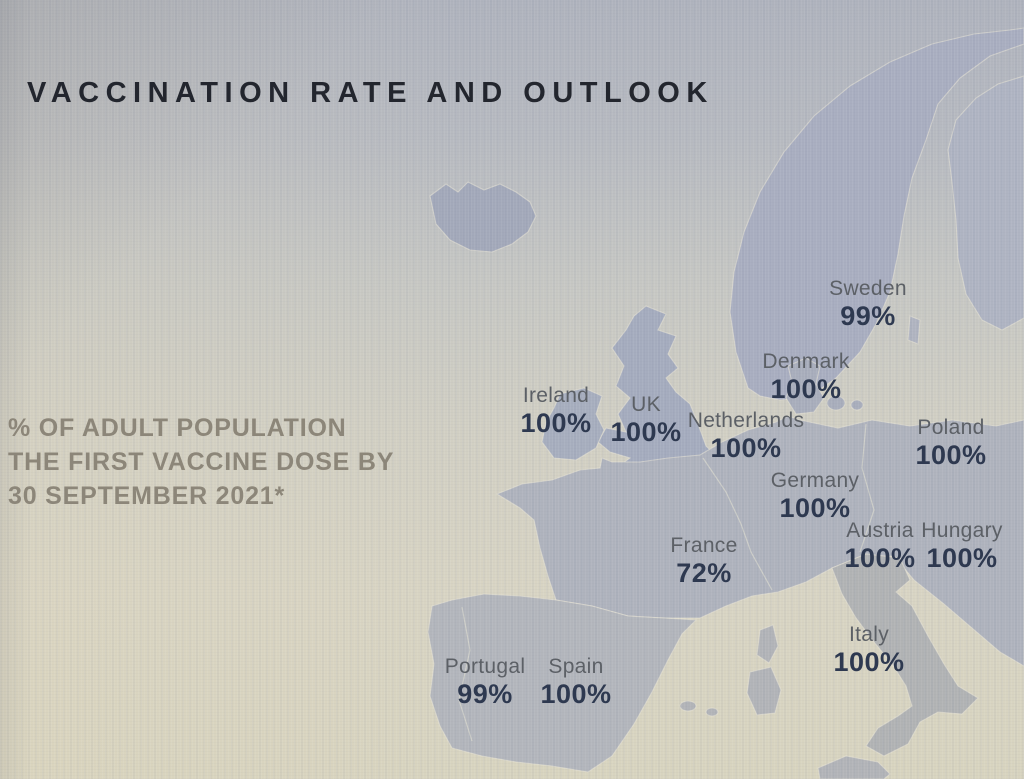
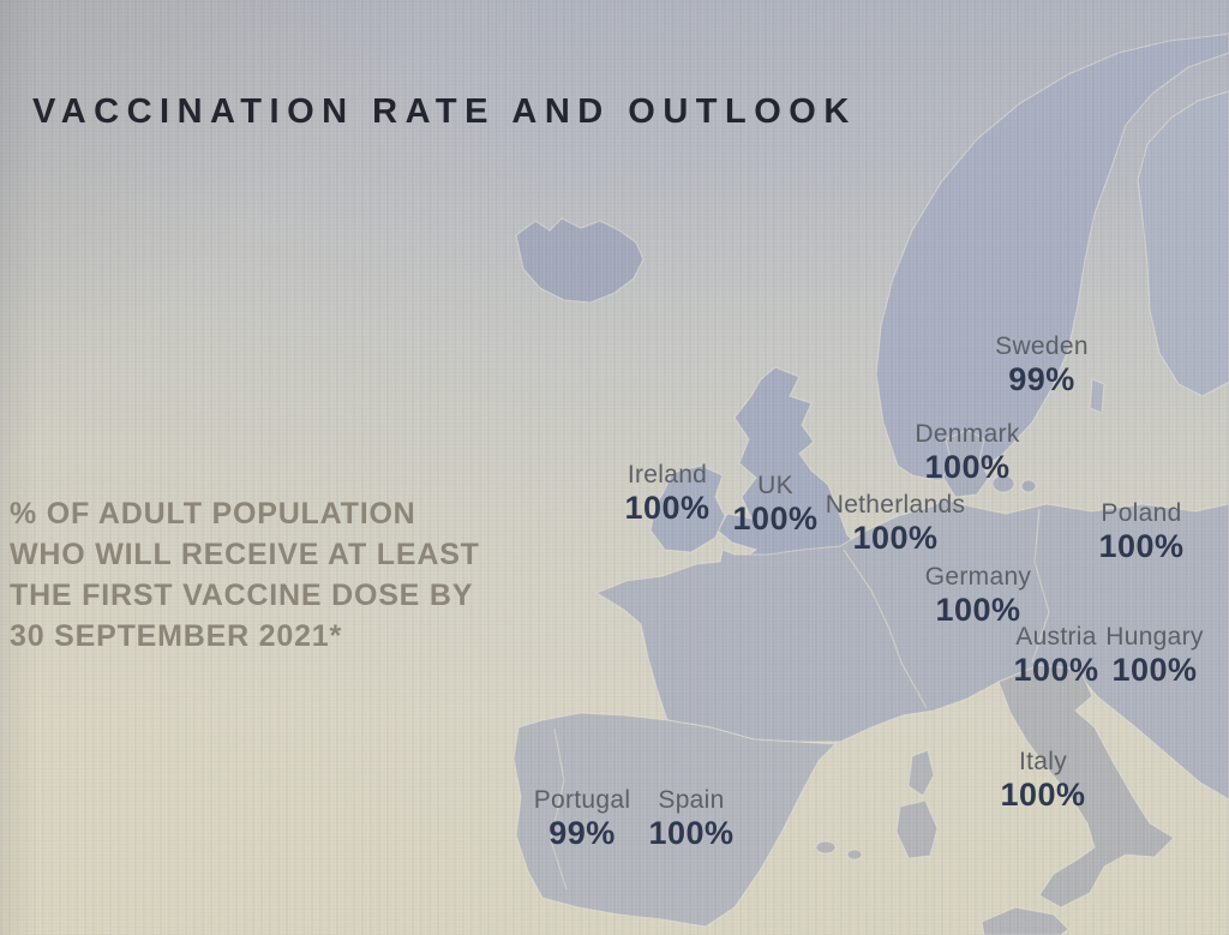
  VACCINATION RATE AND OUTLOOK
  % OF ADULT POPULATION
+ WHO WILL RECEIVE AT LEAST
  THE FIRST VACCINE DOSE BY
  30 SEPTEMBER 2021*
  Sweden
  99%
  Denmark
  100%
  Ireland
  100%
  UK
  100%
  Netherlands
  100%
  Poland
  100%
  Germany
  100%
  Austria
  100%
  Hungary
  100%
- France
- 72%
  Italy
  100%
  Portugal
  99%
  Spain
  100%
